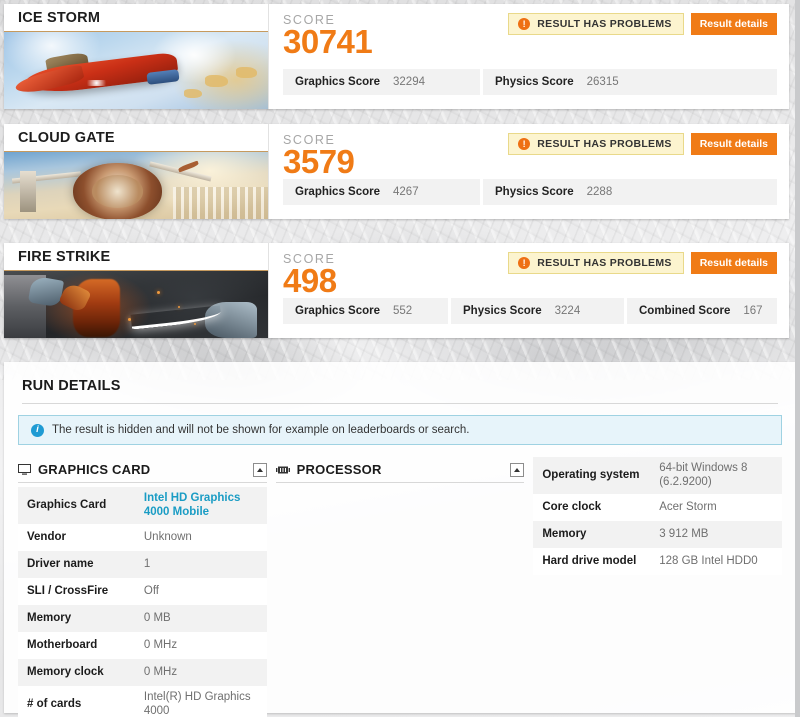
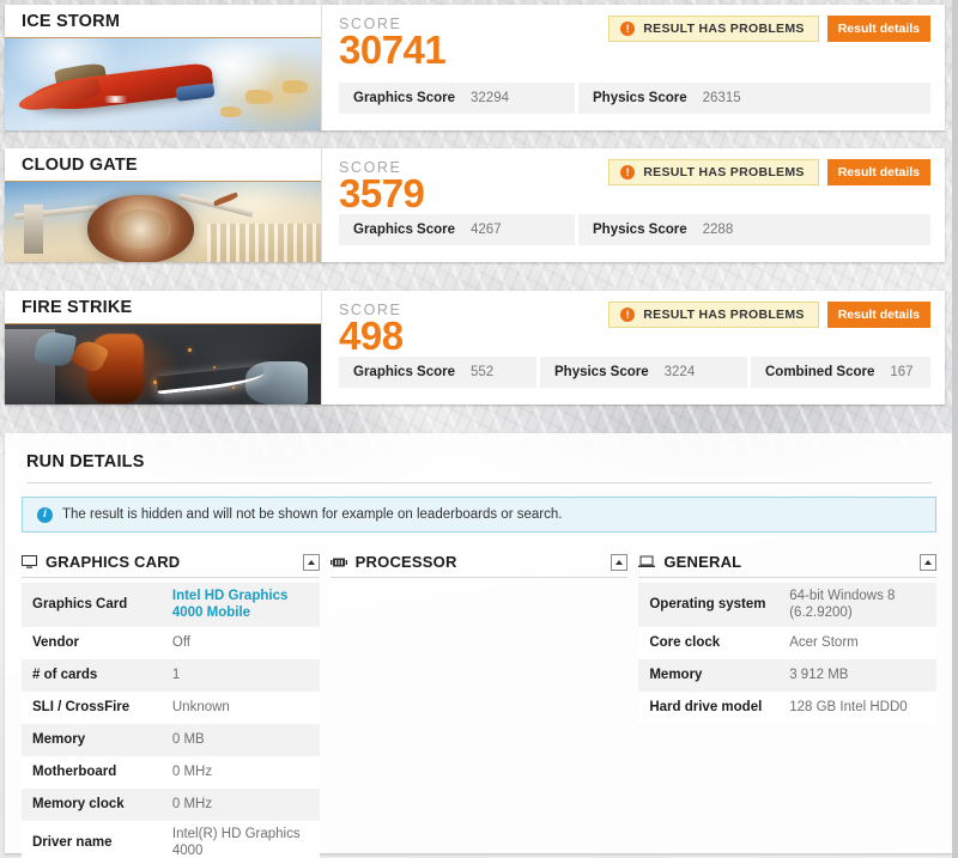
  ICE STORM
  SCORE
  30741
  !
  RESULT HAS PROBLEMS
  Result details
  Graphics Score
  32294
  Physics Score
  26315
  CLOUD GATE
  SCORE
  3579
  !
  RESULT HAS PROBLEMS
  Result details
  Graphics Score
  4267
  Physics Score
  2288
  FIRE STRIKE
  SCORE
  498
  !
  RESULT HAS PROBLEMS
  Result details
  Graphics Score
  552
  Physics Score
  3224
  Combined Score
  167
  RUN DETAILS
  i
  The result is hidden and will not be shown for example on leaderboards or search.
  GRAPHICS CARD
  Graphics Card	Intel HD Graphics 4000 Mobile
- Vendor	Unknown
+ Vendor	Off
- Driver name	1
+ # of cards	1
- SLI / CrossFire	Off
+ SLI / CrossFire	Unknown
  Memory	0 MB
  Motherboard	0 MHz
  Memory clock	0 MHz
- # of cards	Intel(R) HD Graphics 4000
+ Driver name	Intel(R) HD Graphics 4000
  PROCESSOR
+ GENERAL
  Operating system	64-bit Windows 8 (6.2.9200)
  Core clock	Acer Storm
  Memory	3 912 MB
  Hard drive model	128 GB Intel HDD0
